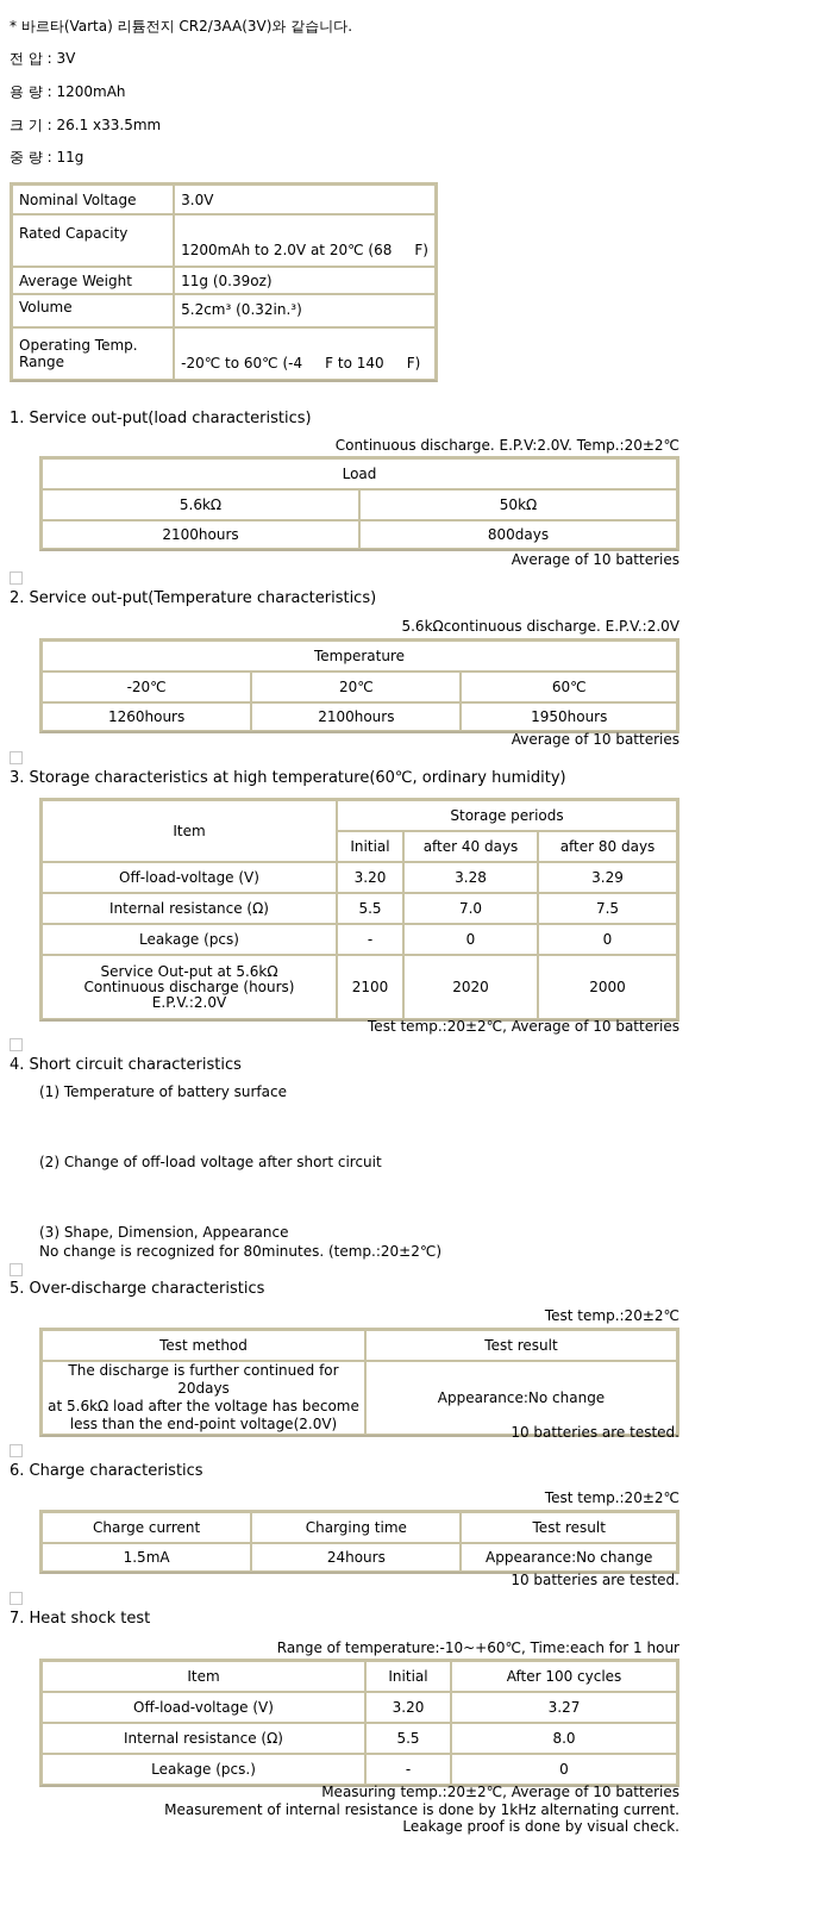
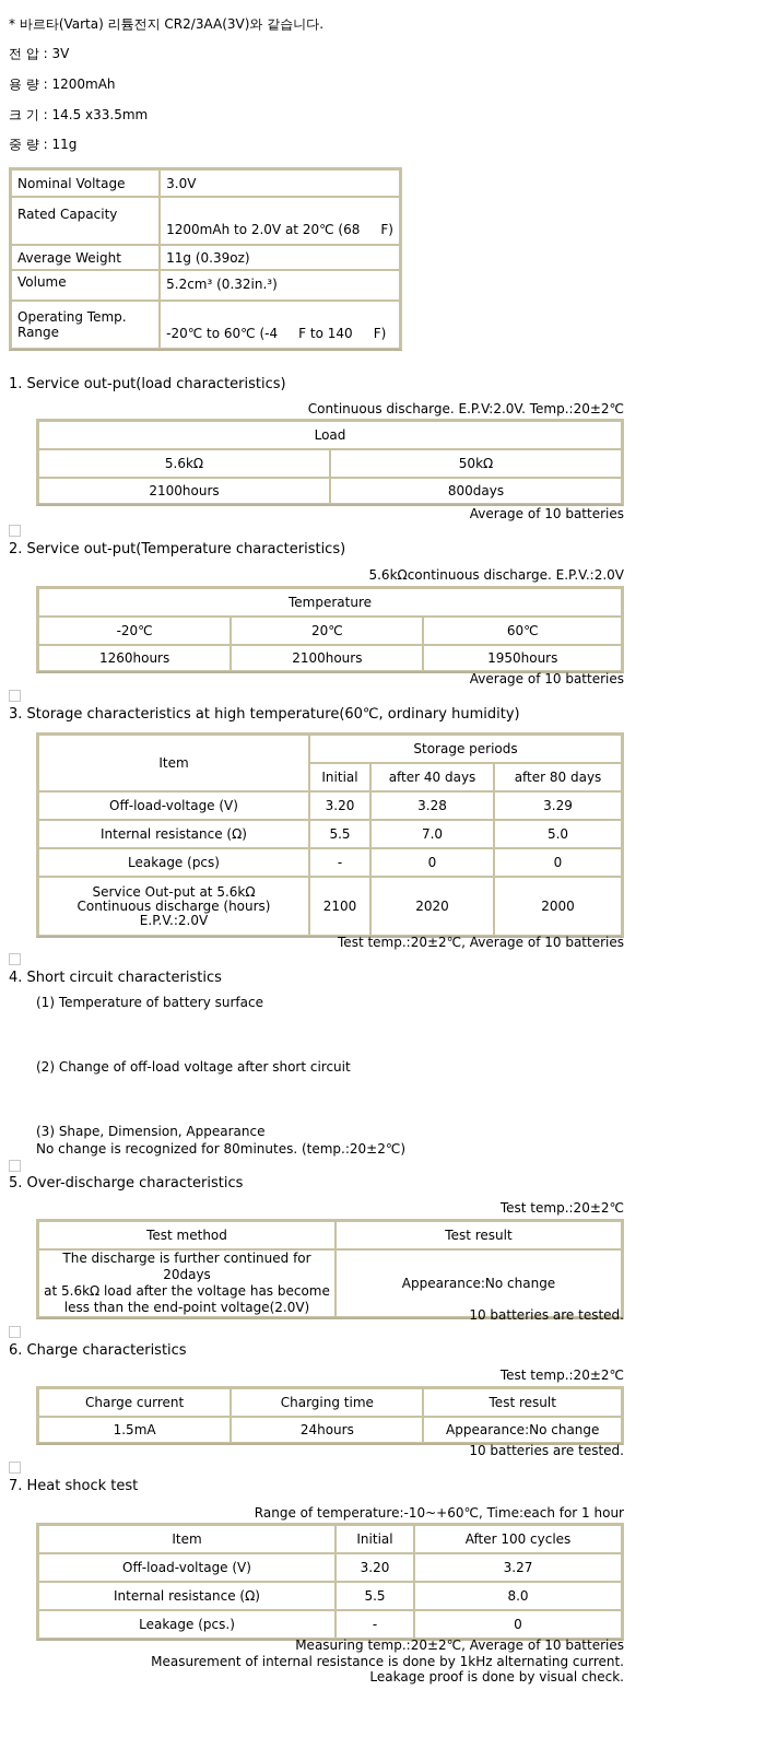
  * 바르타(Varta) 리튬전지 CR2/3AA(3V)와 같습니다.
  전 압 : 3V
  용 량 : 1200mAh
- 크 기 : 26.1 x33.5mm
+ 크 기 : 14.5 x33.5mm
  중 량 : 11g
  Nominal Voltage	3.0V
  Rated Capacity	1200mAh to 2.0V at 20℃ (68 F)
  Average Weight	11g (0.39oz)
  Volume	5.2cm³ (0.32in.³)
  Operating Temp. Range	-20℃ to 60℃ (-4 F to 140 F)
  1. Service out-put(load characteristics)
  Continuous discharge. E.P.V:2.0V. Temp.:20±2℃
  Load
  5.6kΩ	50kΩ
  2100hours	800days
  Average of 10 batteries
  2. Service out-put(Temperature characteristics)
  5.6kΩcontinuous discharge. E.P.V.:2.0V
  Temperature
  -20℃	20℃	60℃
  1260hours	2100hours	1950hours
  Average of 10 batteries
  3. Storage characteristics at high temperature(60℃, ordinary humidity)
  Item	Storage periods
  Initial	after 40 days	after 80 days
  Off-load-voltage (V)	3.20	3.28	3.29
- Internal resistance (Ω)	5.5	7.0	7.5
+ Internal resistance (Ω)	5.5	7.0	5.0
  Leakage (pcs)	-	0	0
  Service Out-put at 5.6kΩ Continuous discharge (hours) E.P.V.:2.0V	2100	2020	2000
  Test temp.:20±2℃, Average of 10 batteries
  4. Short circuit characteristics
  (1) Temperature of battery surface
  (2) Change of off-load voltage after short circuit
  (3) Shape, Dimension, Appearance
  No change is recognized for 80minutes. (temp.:20±2℃)
  5. Over-discharge characteristics
  Test temp.:20±2℃
  Test method	Test result
  The discharge is further continued for 20days at 5.6kΩ load after the voltage has become less than the end-point voltage(2.0V)	Appearance:No change
  10 batteries are tested.
  6. Charge characteristics
  Test temp.:20±2℃
  Charge current	Charging time	Test result
  1.5mA	24hours	Appearance:No change
  10 batteries are tested.
  7. Heat shock test
  Range of temperature:-10~+60℃, Time:each for 1 hour
  Item	Initial	After 100 cycles
  Off-load-voltage (V)	3.20	3.27
  Internal resistance (Ω)	5.5	8.0
  Leakage (pcs.)	-	0
  Measuring temp.:20±2℃, Average of 10 batteries
  Measurement of internal resistance is done by 1kHz alternating current.
  Leakage proof is done by visual check.
